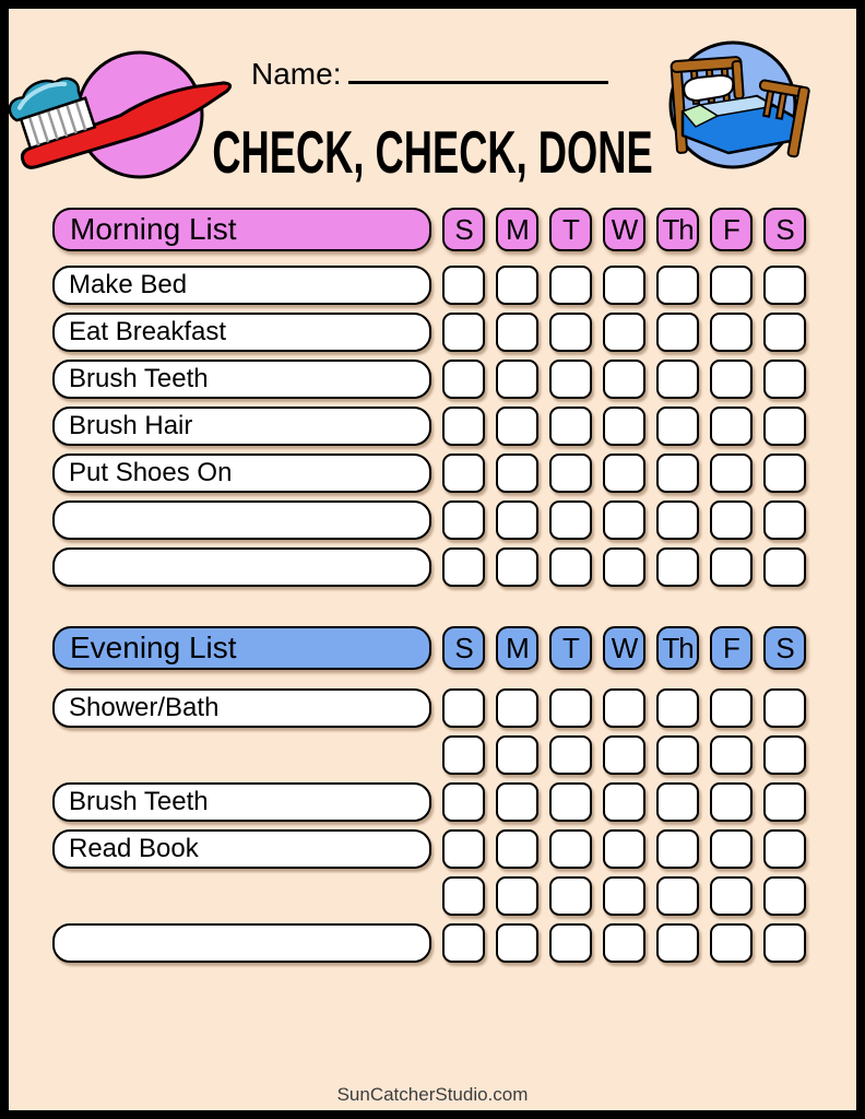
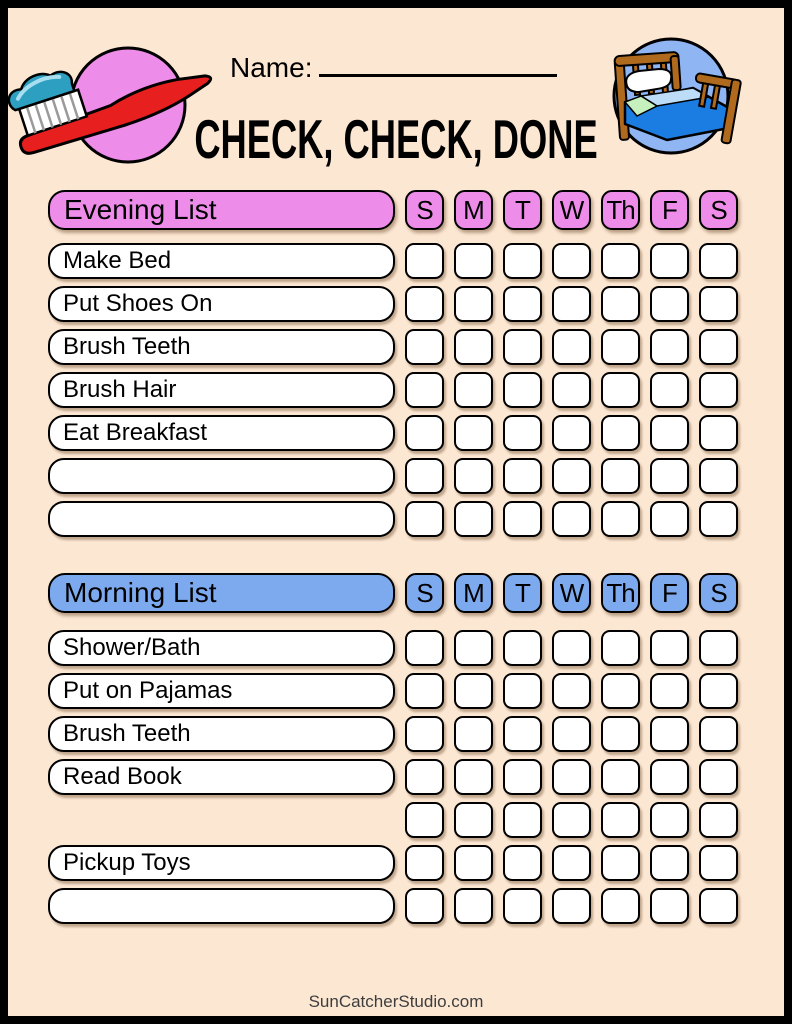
  Name:
  CHECK, CHECK, DONE
- Morning List
+ Evening List
  S
  M
  T
  W
  Th
  F
  S
  Make Bed
- Eat Breakfast
+ Put Shoes On
  Brush Teeth
  Brush Hair
- Put Shoes On
+ Eat Breakfast
- Evening List
+ Morning List
  S
  M
  T
  W
  Th
  F
  S
  Shower/Bath
+ Put on Pajamas
  Brush Teeth
  Read Book
+ Pickup Toys
  SunCatcherStudio.com
